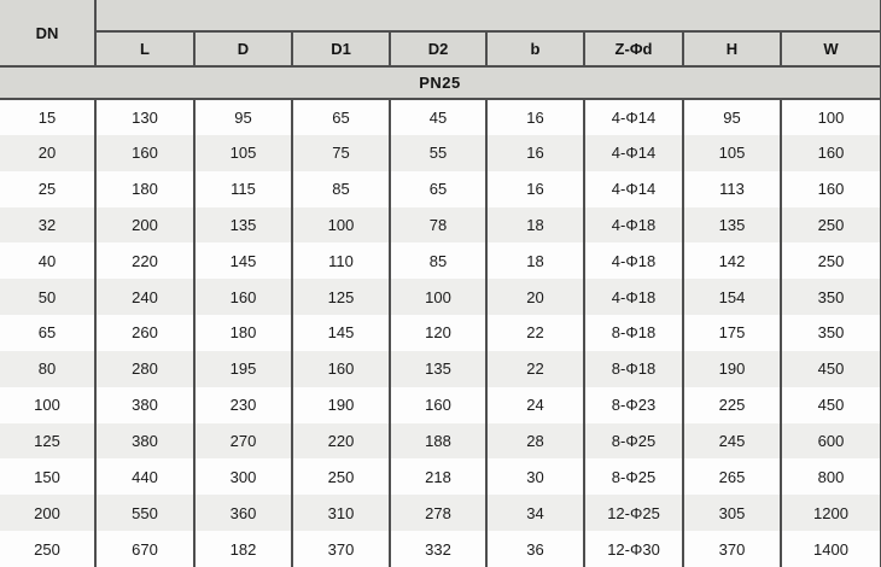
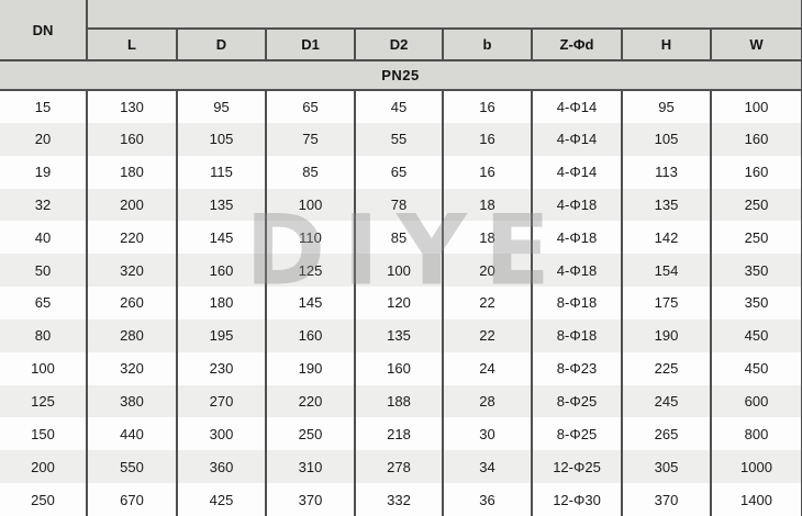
  DN
  L	D	D1	D2	b	Z-Φd	H	W
  PN25
  15	130	95	65	45	16	4-Φ14	95	100
  20	160	105	75	55	16	4-Φ14	105	160
- 25	180	115	85	65	16	4-Φ14	113	160
+ 19	180	115	85	65	16	4-Φ14	113	160
  32	200	135	100	78	18	4-Φ18	135	250
  40	220	145	110	85	18	4-Φ18	142	250
- 50	240	160	125	100	20	4-Φ18	154	350
+ 50	320	160	125	100	20	4-Φ18	154	350
  65	260	180	145	120	22	8-Φ18	175	350
  80	280	195	160	135	22	8-Φ18	190	450
- 100	380	230	190	160	24	8-Φ23	225	450
+ 100	320	230	190	160	24	8-Φ23	225	450
  125	380	270	220	188	28	8-Φ25	245	600
  150	440	300	250	218	30	8-Φ25	265	800
- 200	550	360	310	278	34	12-Φ25	305	1200
+ 200	550	360	310	278	34	12-Φ25	305	1000
- 250	670	182	370	332	36	12-Φ30	370	1400
+ 250	670	425	370	332	36	12-Φ30	370	1400
+ DIYE
